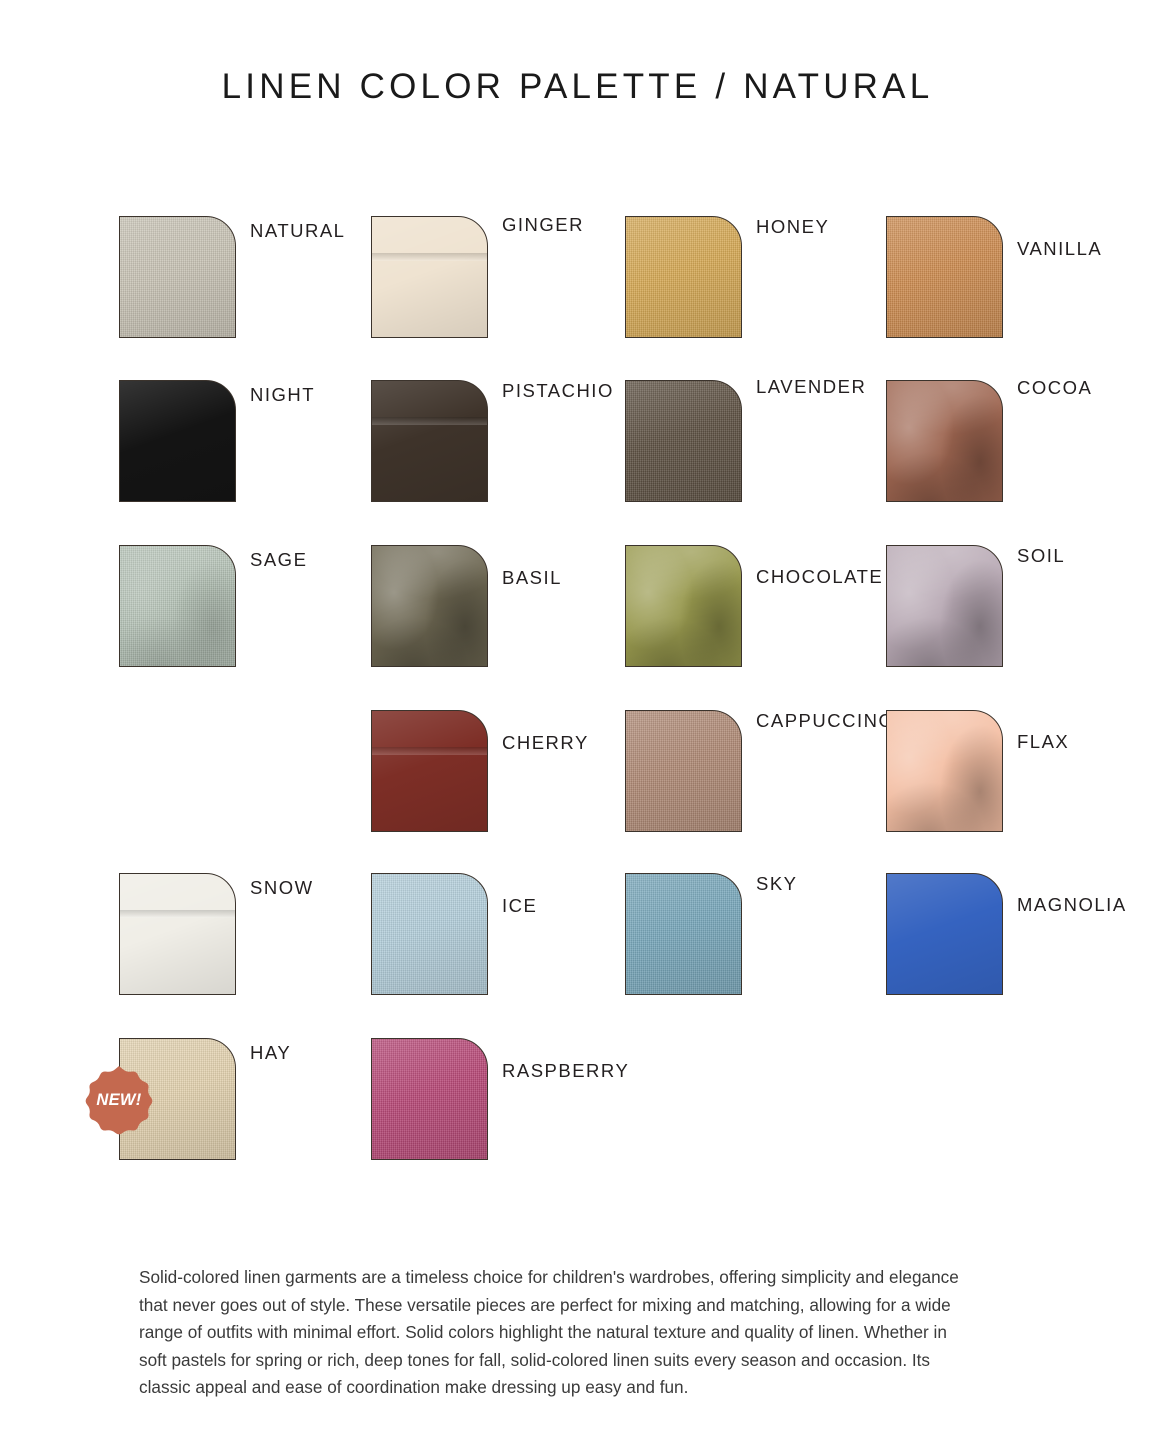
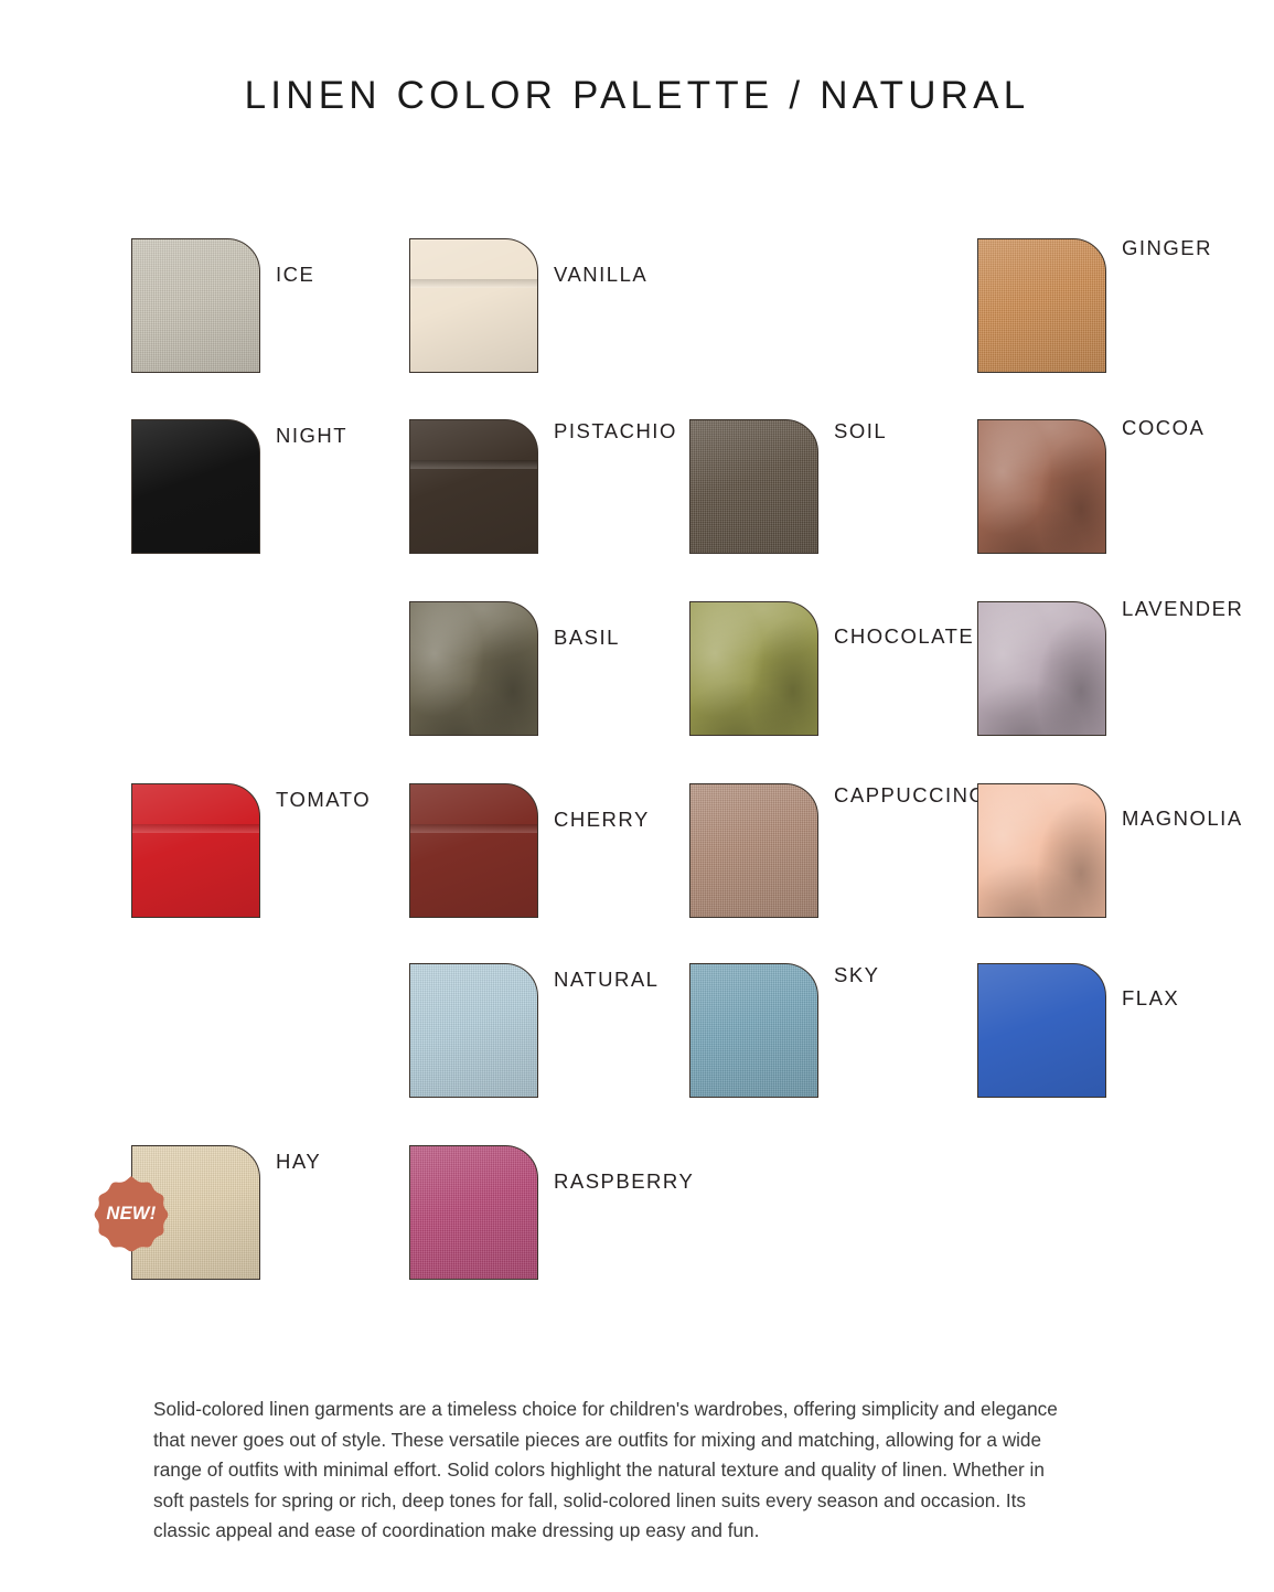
  LINEN COLOR PALETTE / NATURAL
- NATURAL
+ ICE
- GINGER
+ VANILLA
- HONEY
- VANILLA
+ GINGER
  NIGHT
  PISTACHIO
- LAVENDER
+ SOIL
  COCOA
- SAGE
  BASIL
  CHOCOLATE
- SOIL
+ LAVENDER
+ TOMATO
  CHERRY
  CAPPUCCIN
- FLAX
+ MAGNOLIA
- SNOW
- ICE
+ NATURAL
  SKY
- MAGNOLIA
+ FLAX
  HAY
  NEW!
  RASPBERRY
- Solid-colored linen garments are a timeless choice for children's wardrobes, offering simplicity and elegance that never goes out of style. These versatile pieces are perfect for mixing and matching, allowing for a wide range of outfits with minimal effort. Solid colors highlight the natural texture and quality of linen. Whether in soft pastels for spring or rich, deep tones for fall, solid-colored linen suits every season and occasion. Its classic appeal and ease of coordination make dressing up easy and fun.
+ Solid-colored linen garments are a timeless choice for children's wardrobes, offering simplicity and elegance that never goes out of style. These versatile pieces are outfits for mixing and matching, allowing for a wide range of outfits with minimal effort. Solid colors highlight the natural texture and quality of linen. Whether in soft pastels for spring or rich, deep tones for fall, solid-colored linen suits every season and occasion. Its classic appeal and ease of coordination make dressing up easy and fun.
